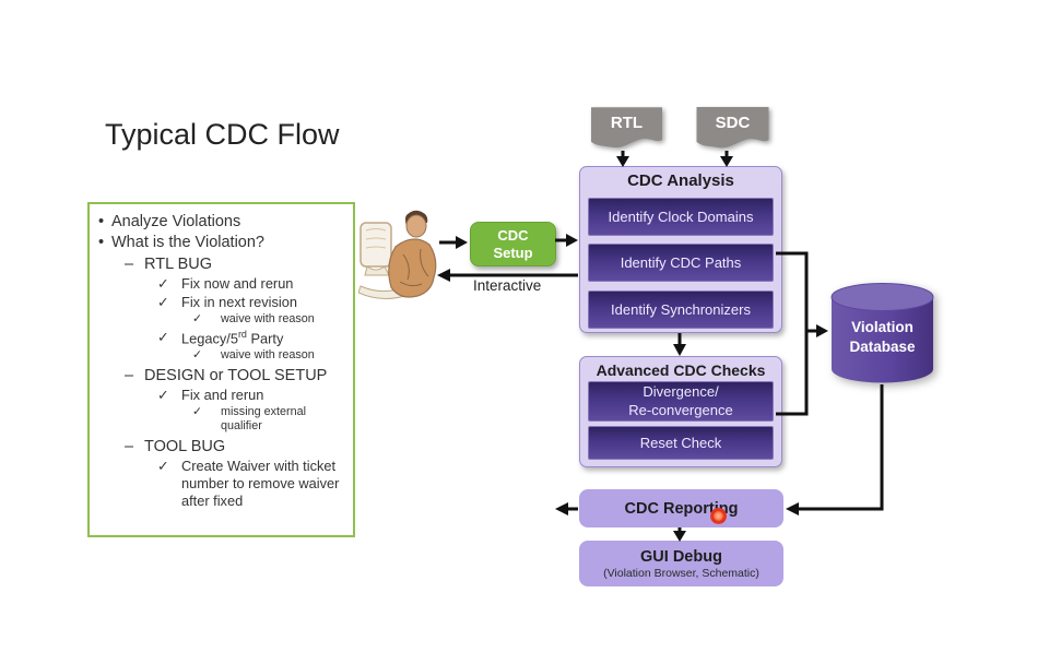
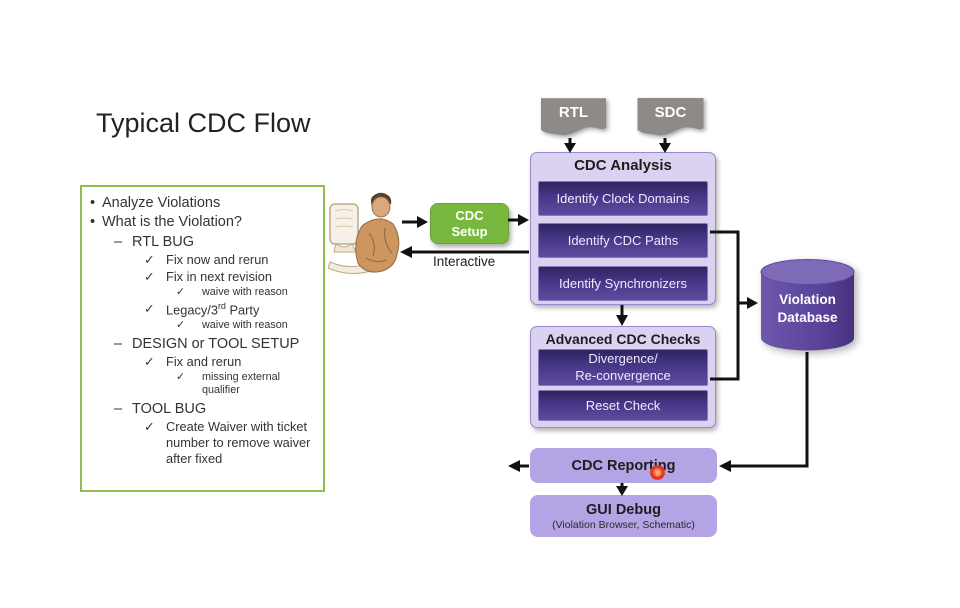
  Typical CDC Flow
  •
  Analyze Violations
  •
  What is the Violation?
  –
  RTL BUG
  ✓
  Fix now and rerun
  ✓
  Fix in next revision
  ✓
  waive with reason
  ✓
- Legacy/5rd Party
+ Legacy/3rd Party
  ✓
  waive with reason
  –
  DESIGN or TOOL SETUP
  ✓
  Fix and rerun
  ✓
  missing external qualifier
  –
  TOOL BUG
  ✓
  Create Waiver with ticket number to remove waiver after fixed
  CDC
  Setup
  Interactive
  RTL
  SDC
  CDC Analysis
  Identify Clock Domains
  Identify CDC Paths
  Identify Synchronizers
  Advanced CDC Checks
  Divergence/
  Re-convergence
  Reset Check
  Violation
  Database
  CDC Reportng
  GUI Debug
  (Violation Browser, Schematic)
